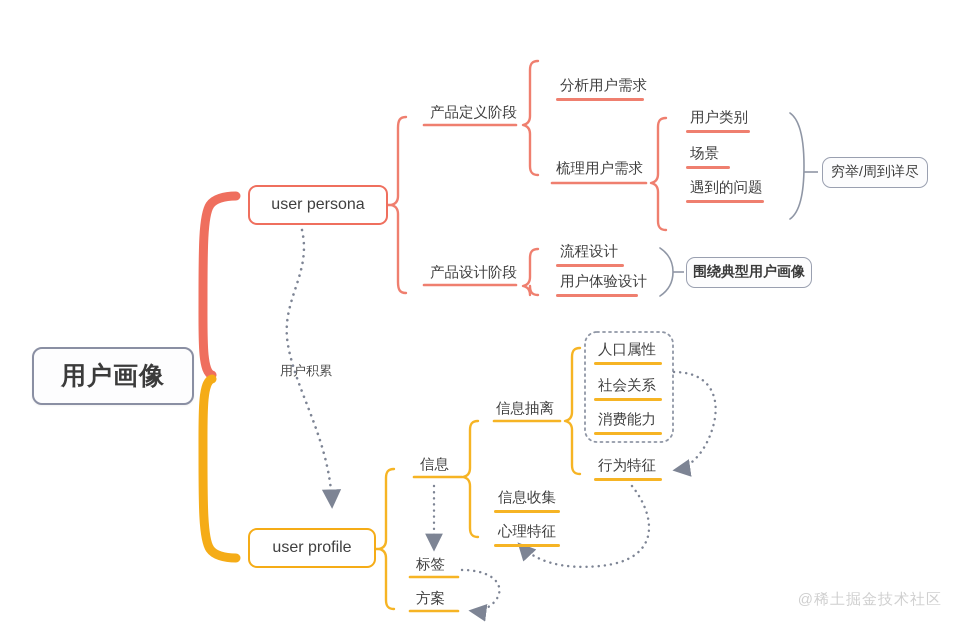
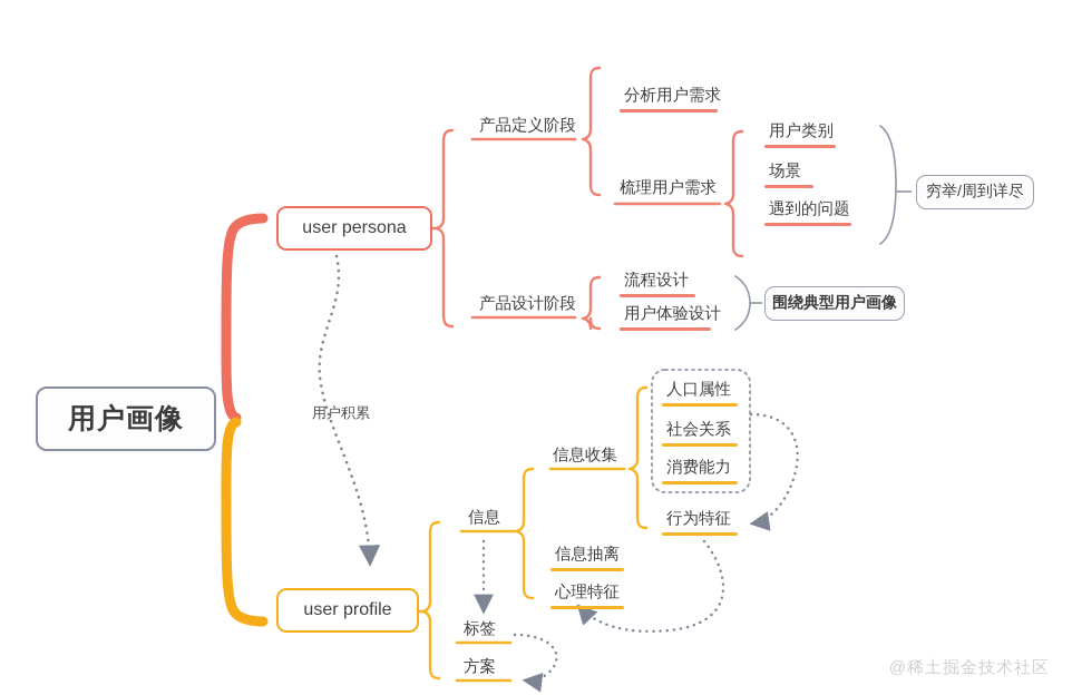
  用户画像
  user persona
  user profile
  产品定义阶段
  产品设计阶段
  分析用户需求
  梳理用户需求
  用户类别
  场景
  遇到的问题
  穷举/周到详尽
  流程设计
  用户体验设计
  围绕典型用户画像
  信息
  标签
  方案
- 信息抽离
+ 信息收集
  人口属性
  社会关系
  消费能力
  行为特征
- 信息收集
+ 信息抽离
  心理特征
  用户积累
  @稀土掘金技术社区
